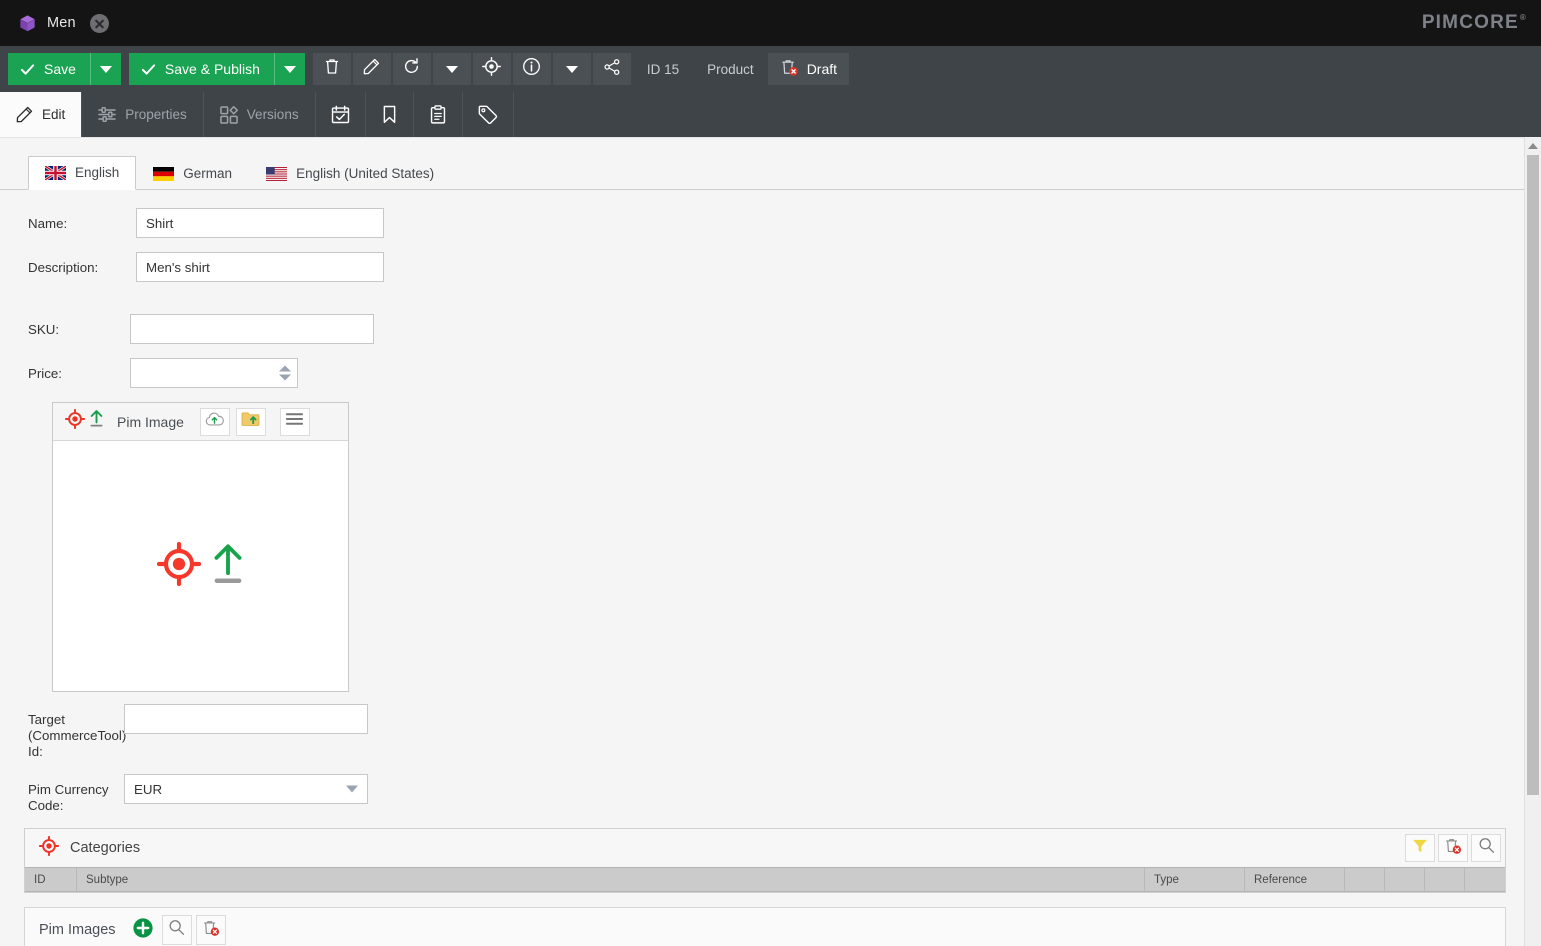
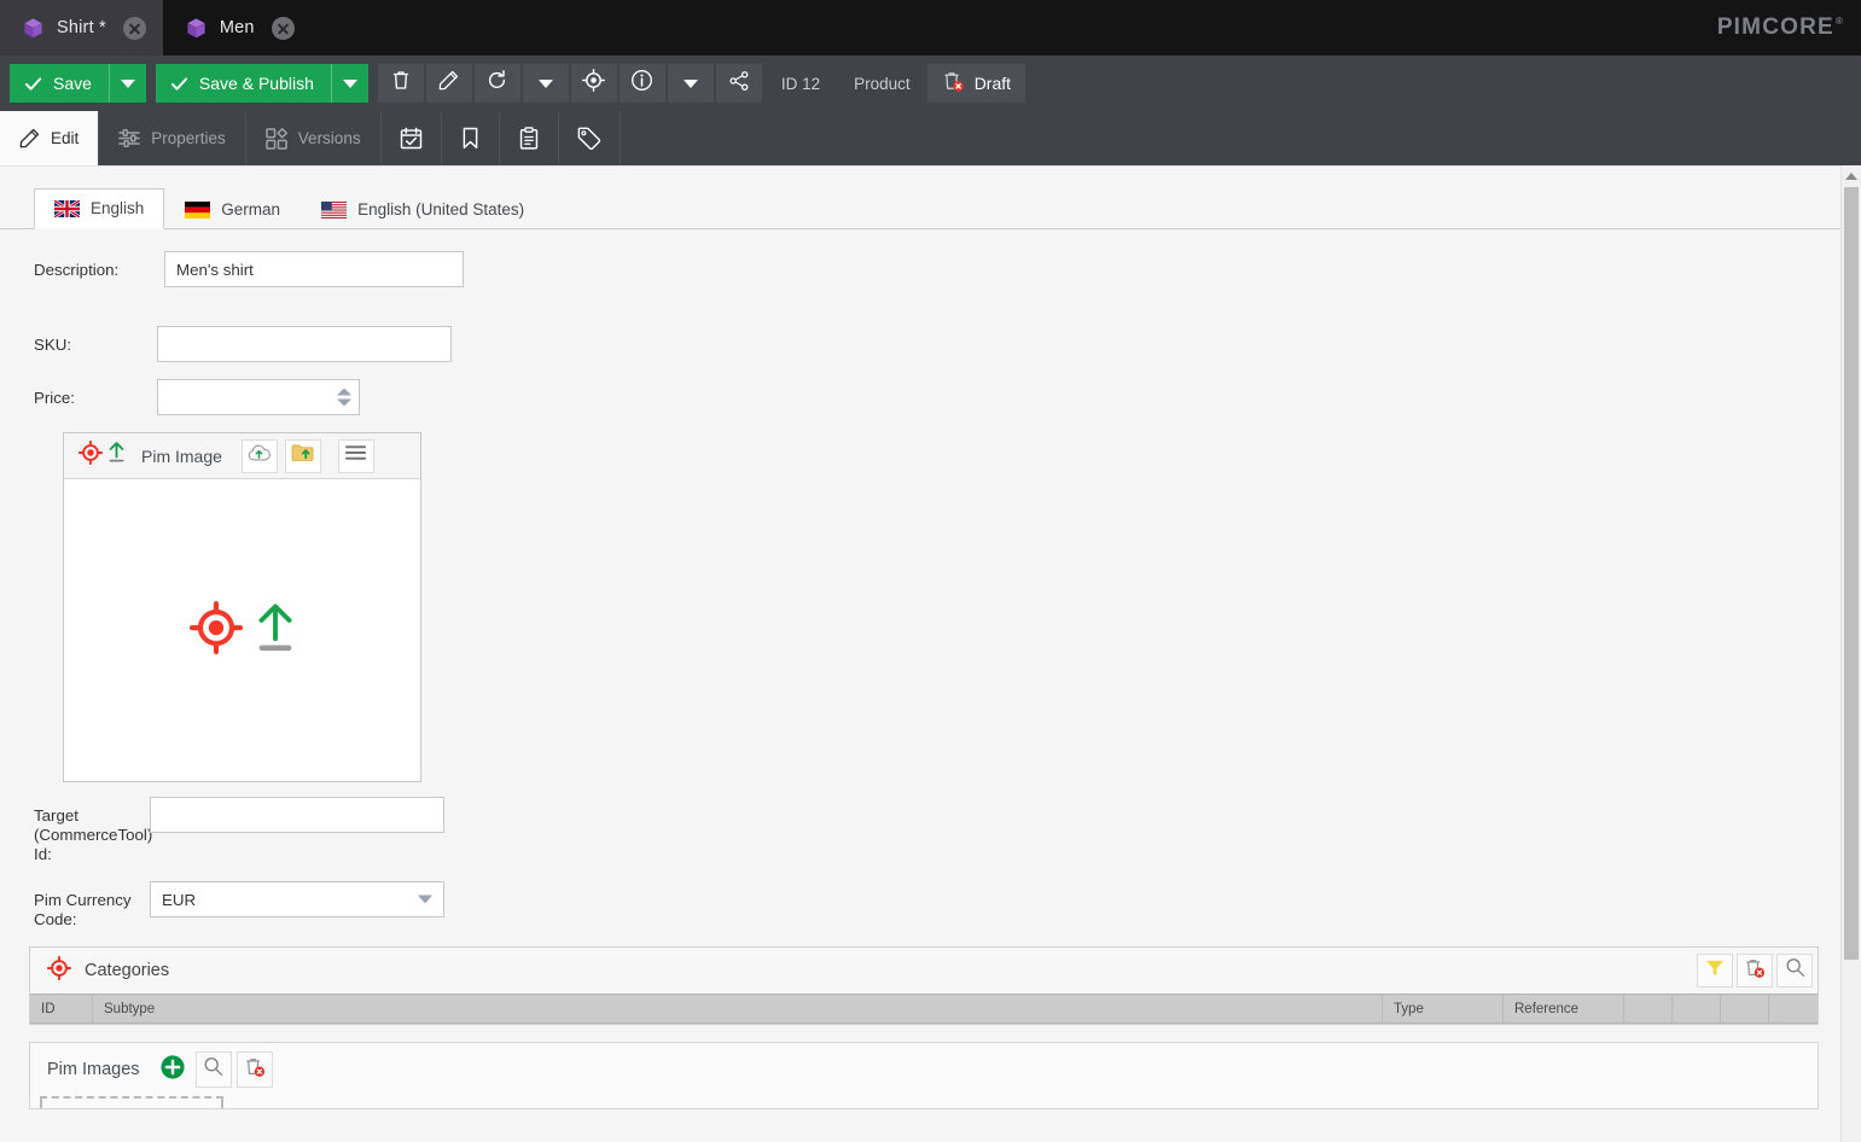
+ Shirt *
  Men
  PIMCORE
  ®
  Save
  Save & Publish
- ID 15
+ ID 12
  Product
  Draft
  Edit
  Properties
  Versions
  English
  German
  English (United States)
- Name:
- Shirt
  Description:
  Men's shirt
  SKU:
  Price:
  Pim Image
  Target (CommerceTool) Id:
  Pim Currency Code:
  EUR
  Categories
  ID
  Subtype
  Type
  Reference
  Pim Images
